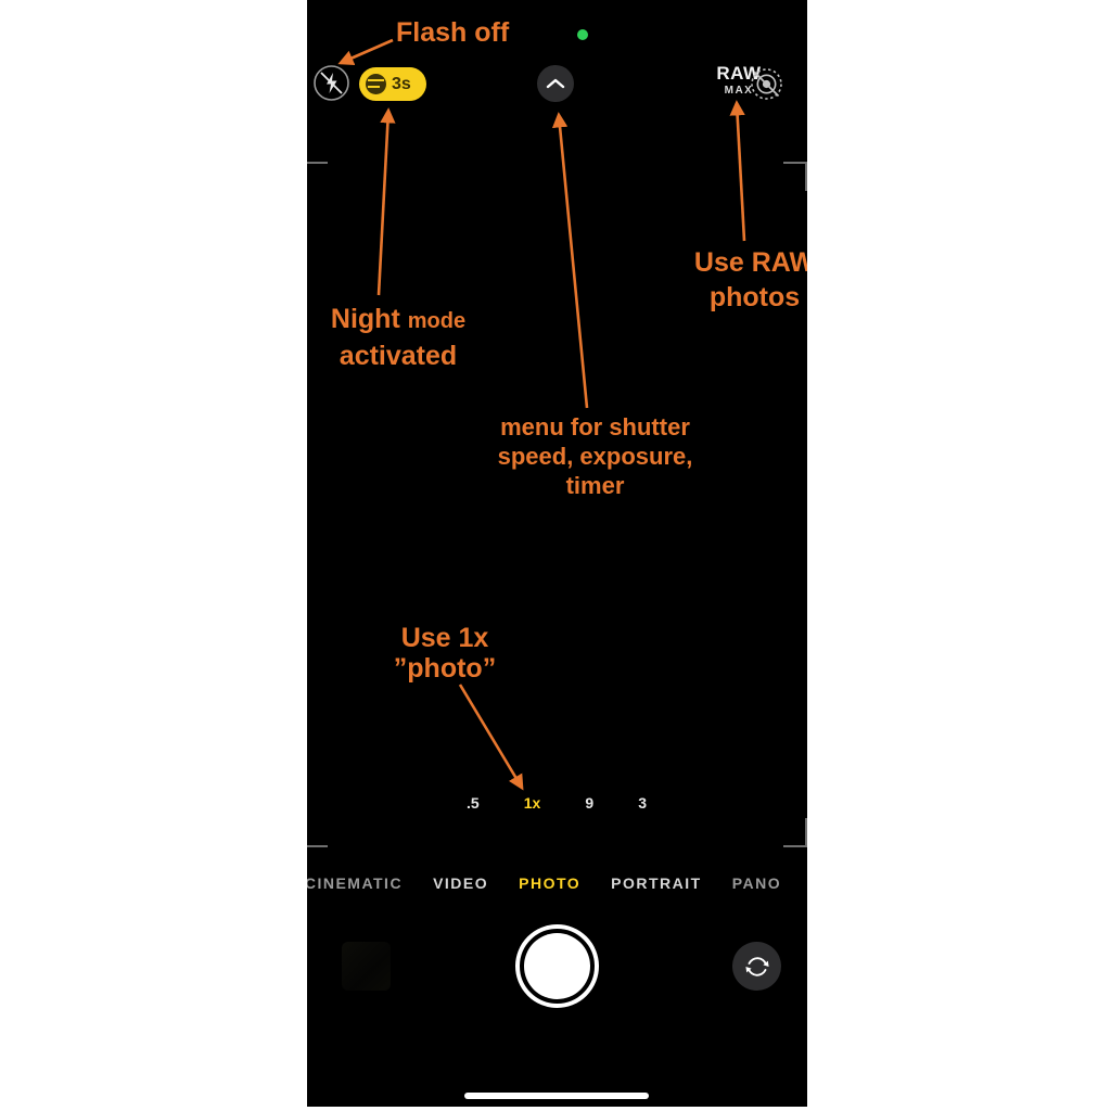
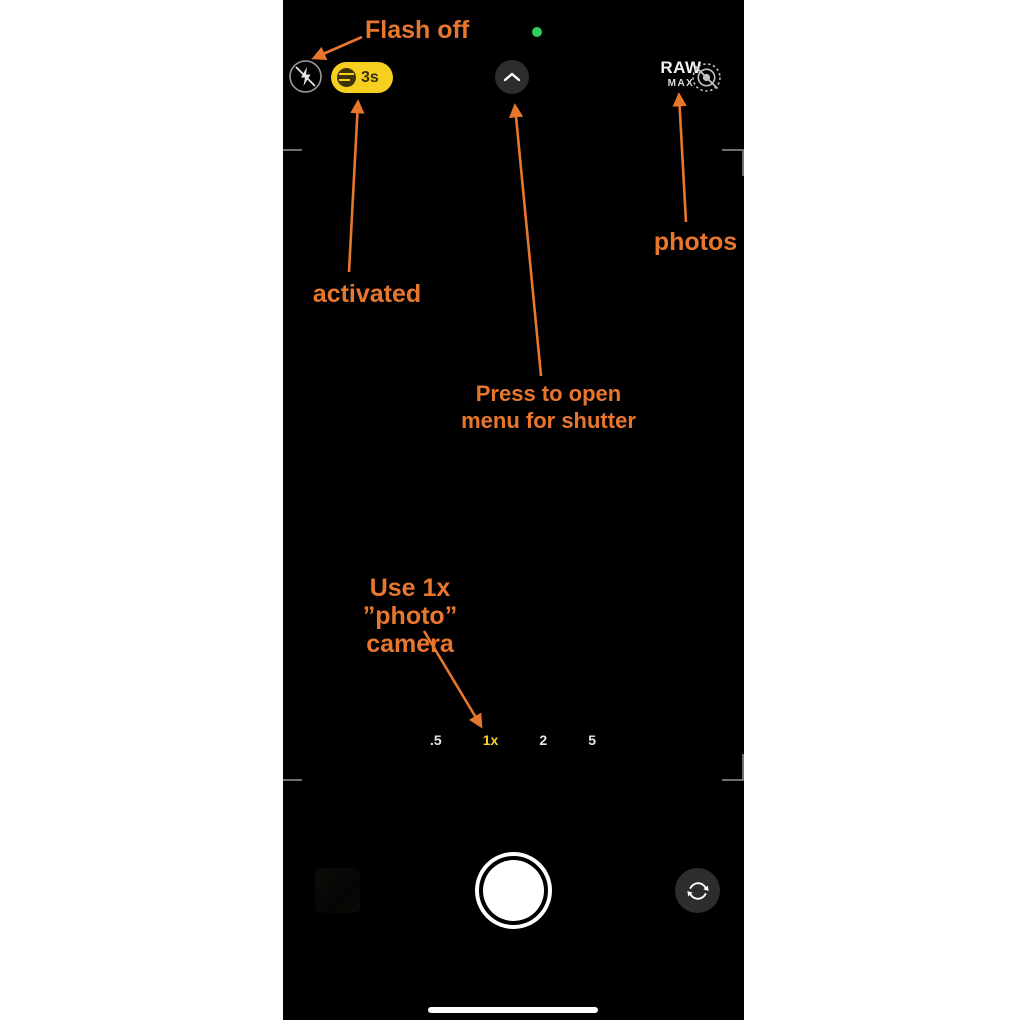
  3s
  RAW
  MAX
  .5
  1x
- 9
+ 2
- 3
+ 5
- CINEMATIC
- VIDEO
- PHOTO
- PORTRAIT
- PANO
  Flash off
- Night mode
  activated
+ Press to open
  menu for shutter
- speed, exposure,
- timer
- Use RAW
  photos
  Use 1x ”photo”
+ camera
